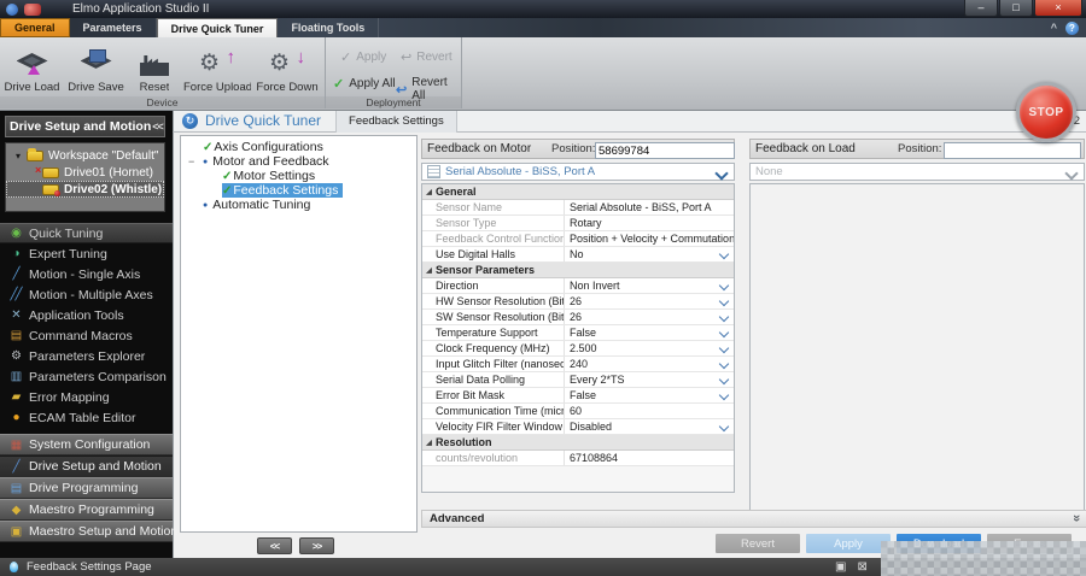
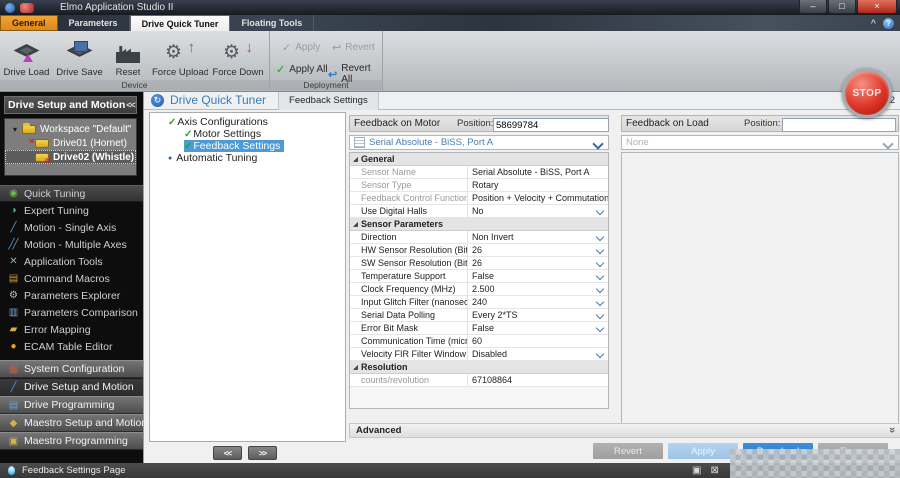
  Elmo Application Studio II
  –
  □
  ×
  General
  Parameters
  Drive Quick Tuner
  Floating Tools
  ^
  ?
  Drive Load
  Drive Save
  Reset
  ⚙
  ↑
  Force Upload
  ⚙
  ↓
  Force Down
  Device
  ✓
  Apply
  ↩
  Revert
  ✓
  Apply All
  ↩
  Revert All
  Deployment
  STOP
  Drive Setup and Motion
  <<
  ▾
  Workspace "Default"
  Drive01 (Hornet)
  Drive02 (Whistle)
  ◉
  Quick Tuning
  ◑
  Expert Tuning
  ╱
  Motion - Single Axis
  ╱╱
  Motion - Multiple Axes
  ✕
  Application Tools
  ▤
  Command Macros
  ⚙
  Parameters Explorer
  ▥
  Parameters Comparison
  ▰
  Error Mapping
  ●
  ECAM Table Editor
  ▦
  System Configuration
  ╱
  Drive Setup and Motion
  ▤
  Drive Programming
  ◆
- Maestro Programming
+ Maestro Setup and Motion
  ▣
- Maestro Setup and Motion
+ Maestro Programming
  ↻
  Drive Quick Tuner
  Feedback Settings
  ✓
  Axis Configurations
- −
- Motor and Feedback
  ✓
  Motor Settings
  ✓
  Feedback Settings
  Automatic Tuning
  <<
  >>
  Feedback on Motor
  Position
  58699784
  Serial Absolute - BiSS, Port A
  General
  Sensor Name
  Serial Absolute - BiSS, Port A
  Sensor Type
  Rotary
  Feedback Control Function
  Position + Velocity + Commutation
  Use Digital Halls
  No
  Sensor Parameters
  Direction
  Non Invert
  HW Sensor Resolution (Bit
  26
  SW Sensor Resolution (Bit
  26
  Temperature Support
  False
  Clock Frequency (MHz)
  2.500
  Input Glitch Filter (nanosec
  240
  Serial Data Polling
  Every 2*TS
  Error Bit Mask
  False
  Communication Time (micr
  60
  Velocity FIR Filter Window
  Disabled
  Resolution
  counts/revolution
  67108864
  Feedback on Load
  Position:
  None
  Advanced
  Revert
  Apply
  Feedback Settings Page
  ▣
  ⊠
